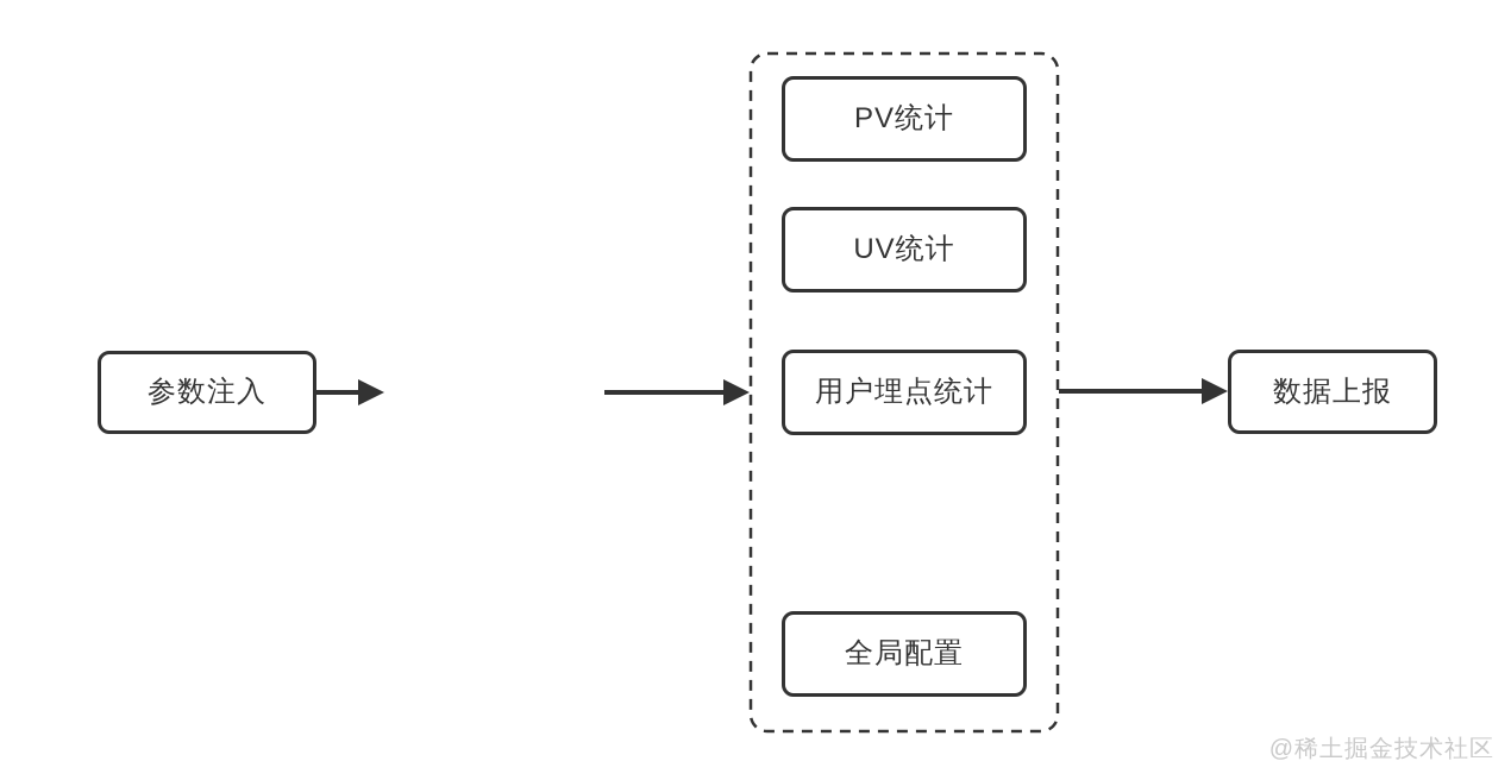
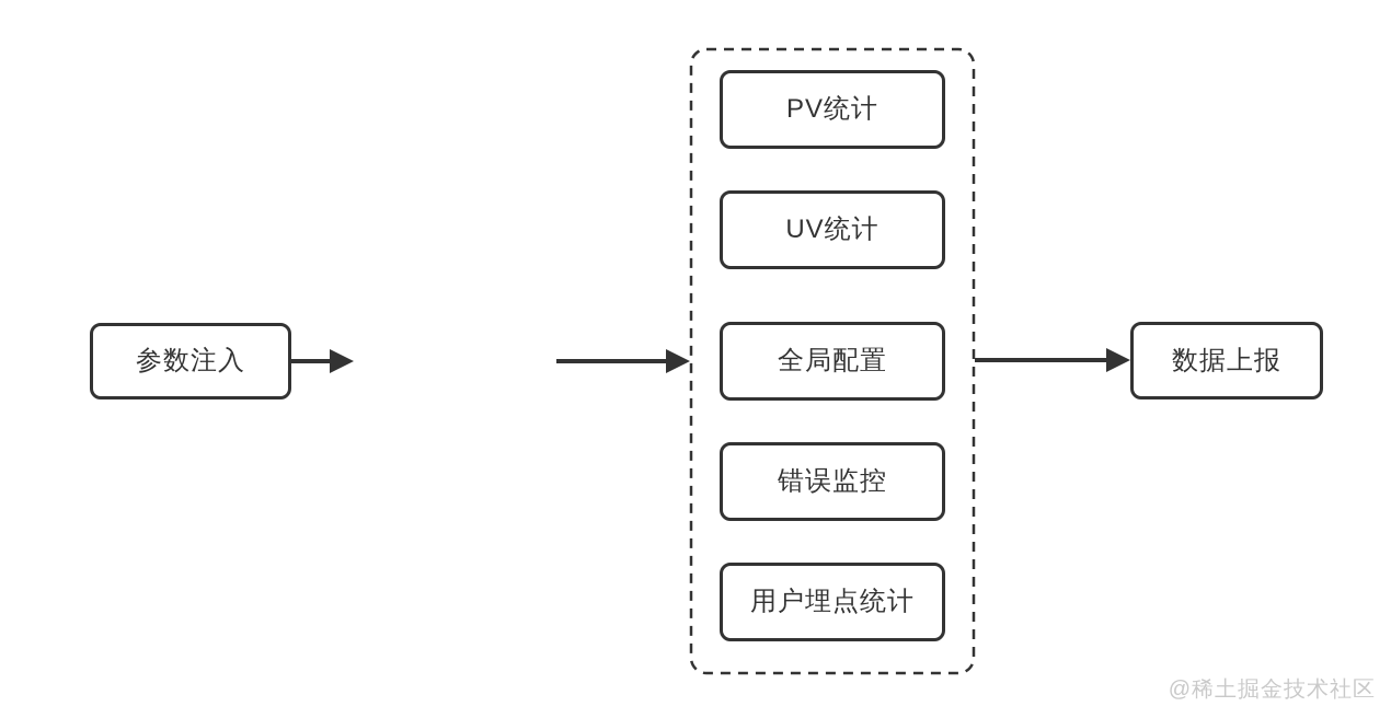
  参数注入
  PV统计
  UV统计
- 用户埋点统计
+ 全局配置
+ 错误监控
- 全局配置
+ 用户埋点统计
  数据上报
  @稀土掘金技术社区
